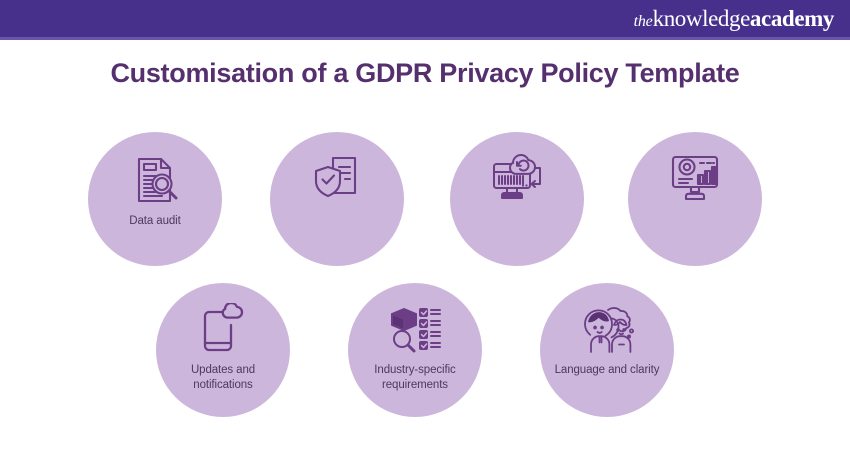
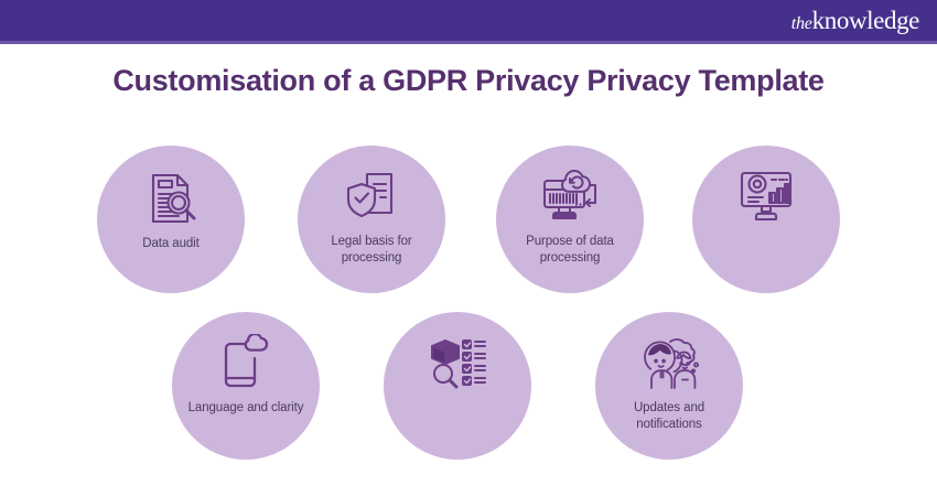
  the
  knowledge
- academy
- Customisation of a GDPR Privacy Policy Template
+ Customisation of a GDPR Privacy Privacy Template
  Data audit
+ Legal basis for processing
+ Purpose of data processing
- Updates and notifications
+ Language and clarity
- Industry-specific requirements
- Language and clarity
+ Updates and notifications
